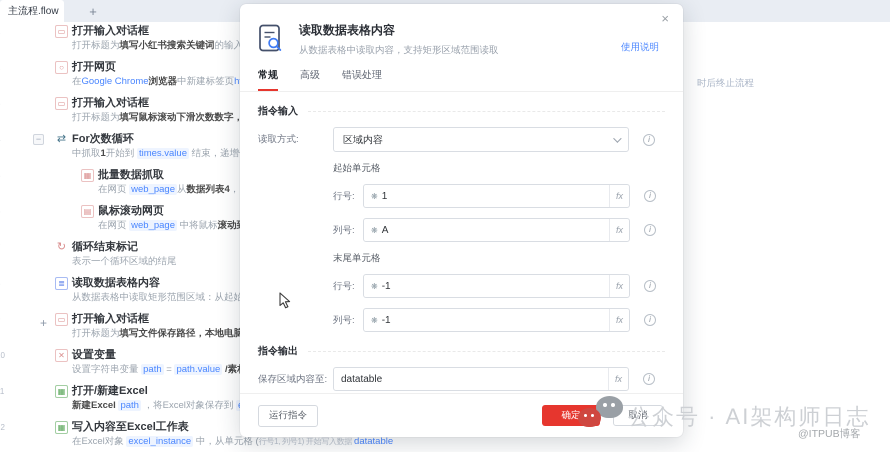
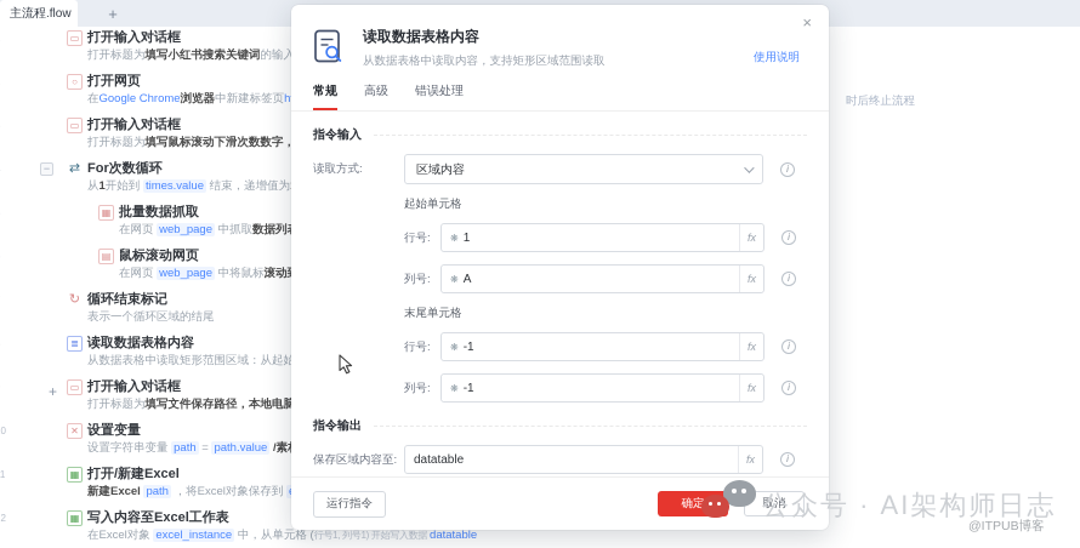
  主流程.flow
  +
  ▭
  打开输入对话框
  打开标题为填写小红书搜索关键词的输入
  ○
  打开网页
  在Google Chrome浏览器中新建标签页h
  ▭
  打开输入对话框
  打开标题为填写鼠标滚动下滑次数数字，
  −
  ⇄
  For次数循环
- 中抓取1开始到 times.value 结束，递增
+ 从1开始到 times.value 结束，递增值为
  ▦
  批量数据抓取
- 在网页 web_page 从数据列表4，
+ 在网页 web_page 中抓取数据列
  ▤
  鼠标滚动网页
  在网页 web_page 中将鼠标滚动
  ↻
  循环结束标记
  表示一个循环区域的结尾
  ≣
  读取数据表格内容
  从数据表格中读取矩形范围区域：从起始
  ▭
  打开输入对话框
  打开标题为填写文件保存路径，本地电脑
  ✕
  设置变量
  设置字符串变量 path = path.value /素
  ▦
  打开/新建Excel
  新建Excel path ，将Excel对象保存到
  ▦
  写入内容至Excel工作表
  在Excel对象 excel_instance 中，从单元格 (行号1, 列号1) 开始写入数据 datatable
  +
  时后终止流程
  ×
  读取数据表格内容
  从数据表格中读取内容，支持矩形区域范围读取
  使用说明
  常规
  高级
  错误处理
  指令输入
  读取方式:
  区域内容
  起始单元格
  行号:
  ❋
  1
  fx
  列号:
  ❋
  A
  fx
  末尾单元格
  行号:
  ❋
  -1
  fx
  列号:
  ❋
  -1
  fx
  指令输出
  保存区域内容至:
  datatable
  fx
  运行指令
  确定
  取消
  公众号 · AI架构师日志
  @ITPUB博客
